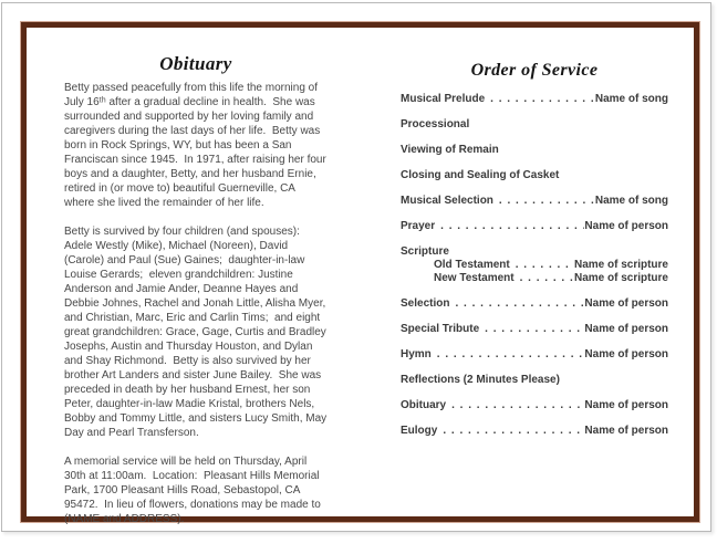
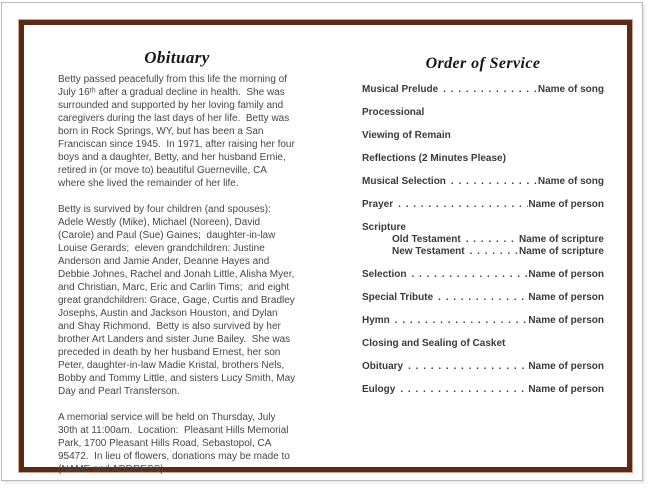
  Obituary
  Betty passed peacefully from this life the morning of July 16ᵗʰ after a gradual decline in health. She was surrounded and supported by her loving family and caregivers during the last days of her life. Betty was born in Rock Springs, WY, but has been a San Franciscan since 1945. In 1971, after raising her four boys and a daughter, Betty, and her husband Ernie, retired in (or move to) beautiful Guerneville, CA where she lived the remainder of her life.
- Betty is survived by four children (and spouses): Adele Westly (Mike), Michael (Noreen), David (Carole) and Paul (Sue) Gaines; daughter-in-law Louise Gerards; eleven grandchildren: Justine Anderson and Jamie Ander, Deanne Hayes and Debbie Johnes, Rachel and Jonah Little, Alisha Myer, and Christian, Marc, Eric and Carlin Tims; and eight great grandchildren: Grace, Gage, Curtis and Bradley Josephs, Austin and Thursday Houston, and Dylan and Shay Richmond. Betty is also survived by her brother Art Landers and sister June Bailey. She was preceded in death by her husband Ernest, her son Peter, daughter-in-law Madie Kristal, brothers Nels, Bobby and Tommy Little, and sisters Lucy Smith, May Day and Pearl Transferson.
+ Betty is survived by four children (and spouses): Adele Westly (Mike), Michael (Noreen), David (Carole) and Paul (Sue) Gaines; daughter-in-law Louise Gerards; eleven grandchildren: Justine Anderson and Jamie Ander, Deanne Hayes and Debbie Johnes, Rachel and Jonah Little, Alisha Myer, and Christian, Marc, Eric and Carlin Tims; and eight great grandchildren: Grace, Gage, Curtis and Bradley Josephs, Austin and Jackson Houston, and Dylan and Shay Richmond. Betty is also survived by her brother Art Landers and sister June Bailey. She was preceded in death by her husband Ernest, her son Peter, daughter-in-law Madie Kristal, brothers Nels, Bobby and Tommy Little, and sisters Lucy Smith, May Day and Pearl Transferson.
- A memorial service will be held on Thursday, April 30th at 11:00am. Location: Pleasant Hills Memorial Park, 1700 Pleasant Hills Road, Sebastopol, CA 95472. In lieu of flowers, donations may be made to (NAME and ADDRESS).
+ A memorial service will be held on Thursday, July 30th at 11:00am. Location: Pleasant Hills Memorial Park, 1700 Pleasant Hills Road, Sebastopol, CA 95472. In lieu of flowers, donations may be made to (NAME and ADDRESS).
  Order of Service
  Musical Prelude
  Name of song
  Processional
  Viewing of Remain
- Closing and Sealing of Casket
+ Reflections (2 Minutes Please)
  Musical Selection
  Name of song
  Prayer
  Name of person
  Scripture
  Old Testament
  Name of scripture
  New Testament
  Name of scripture
  Selection
  Name of person
  Special Tribute
  Name of person
  Hymn
  Name of person
- Reflections (2 Minutes Please)
+ Closing and Sealing of Casket
  Obituary
  Name of person
  Eulogy
  Name of person
